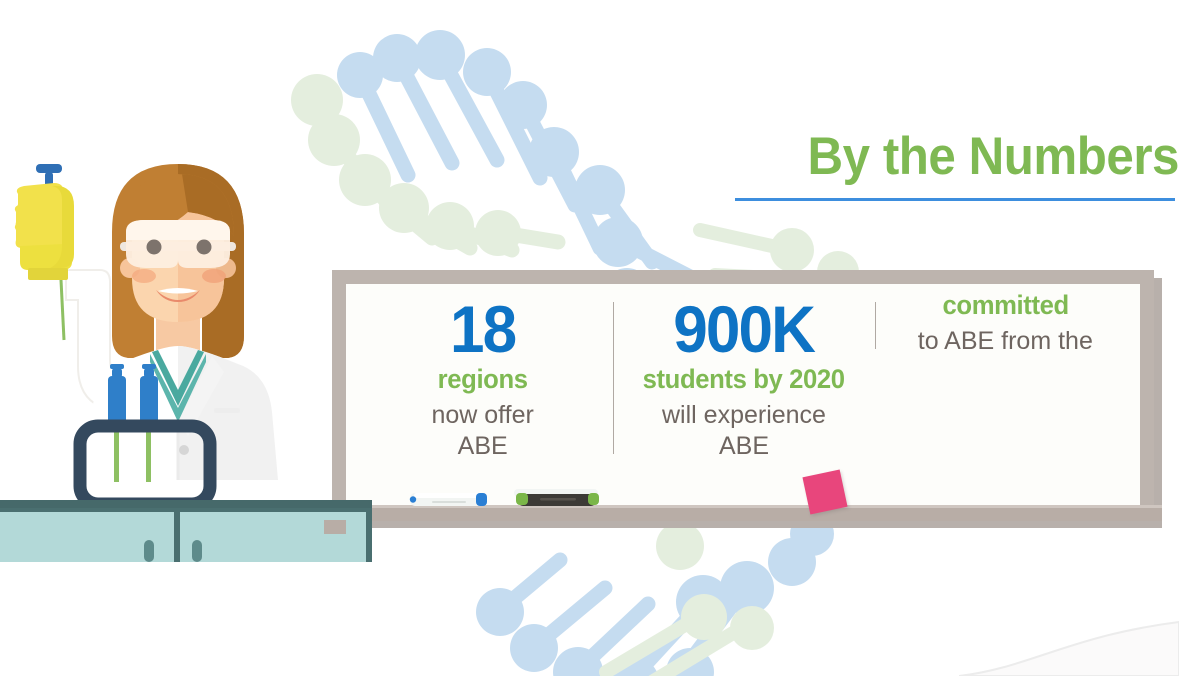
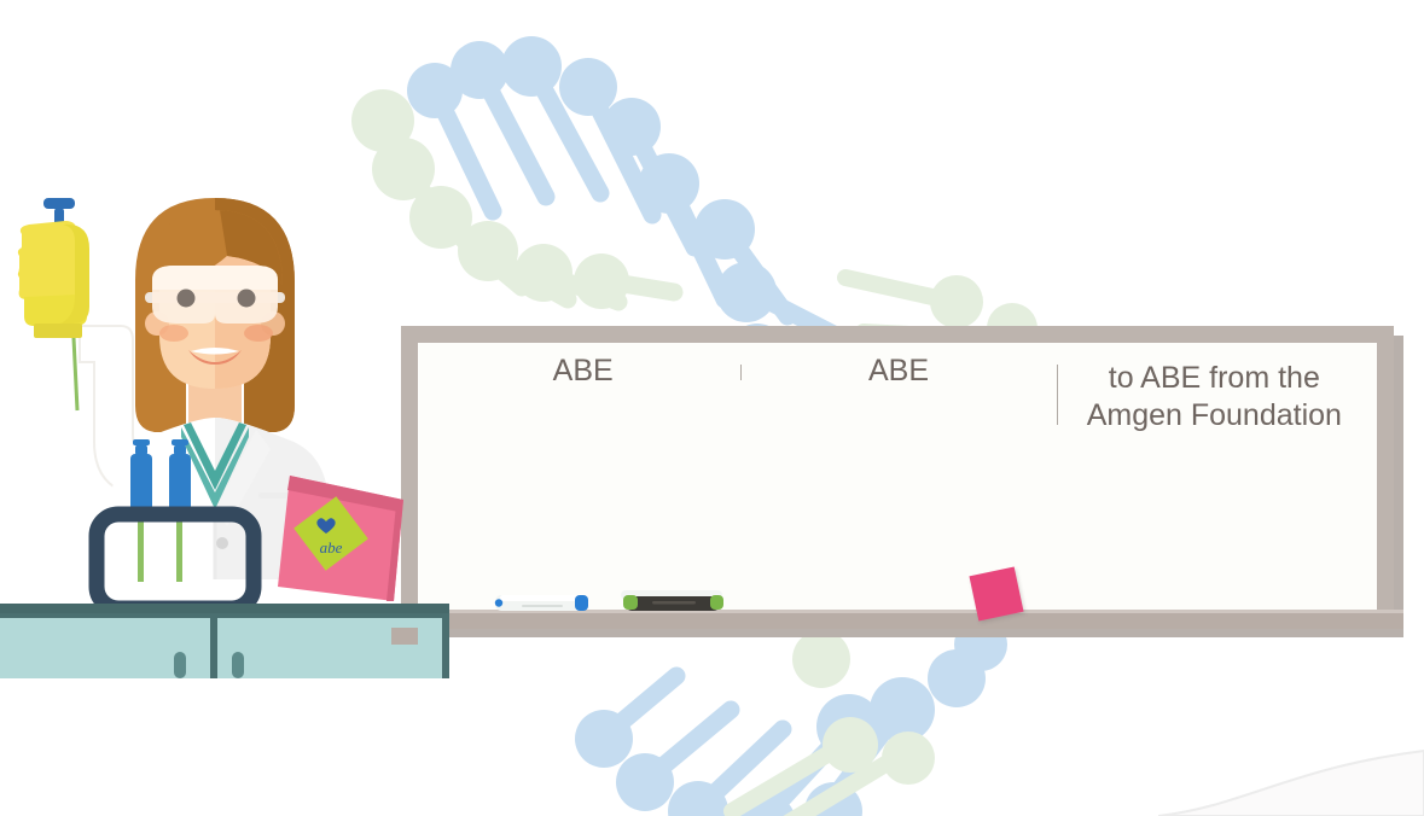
- By the Numbers
- 18
- regions
- now offer
  ABE
- 900K
- students by 2020
- will experience
  ABE
- committed
  to ABE from the
+ Amgen Foundation
+ abe
